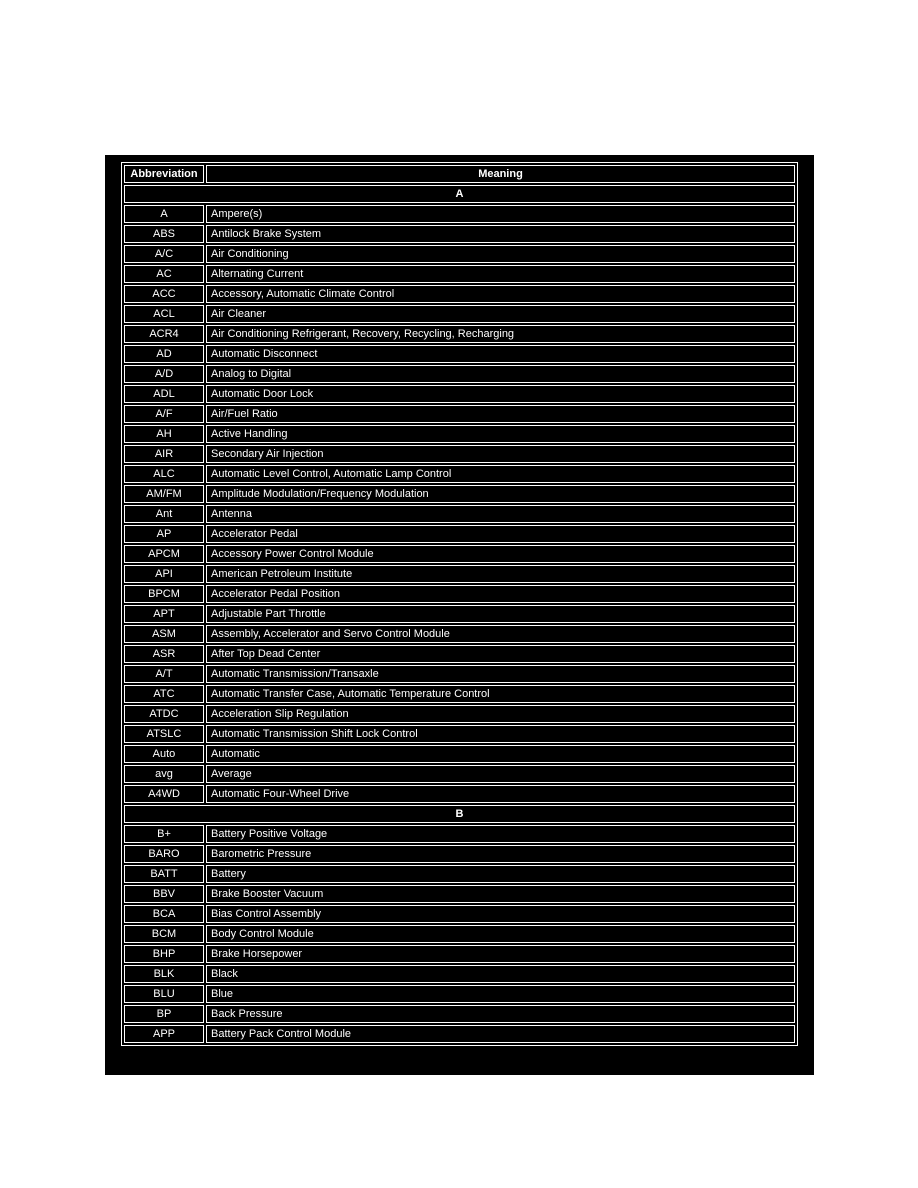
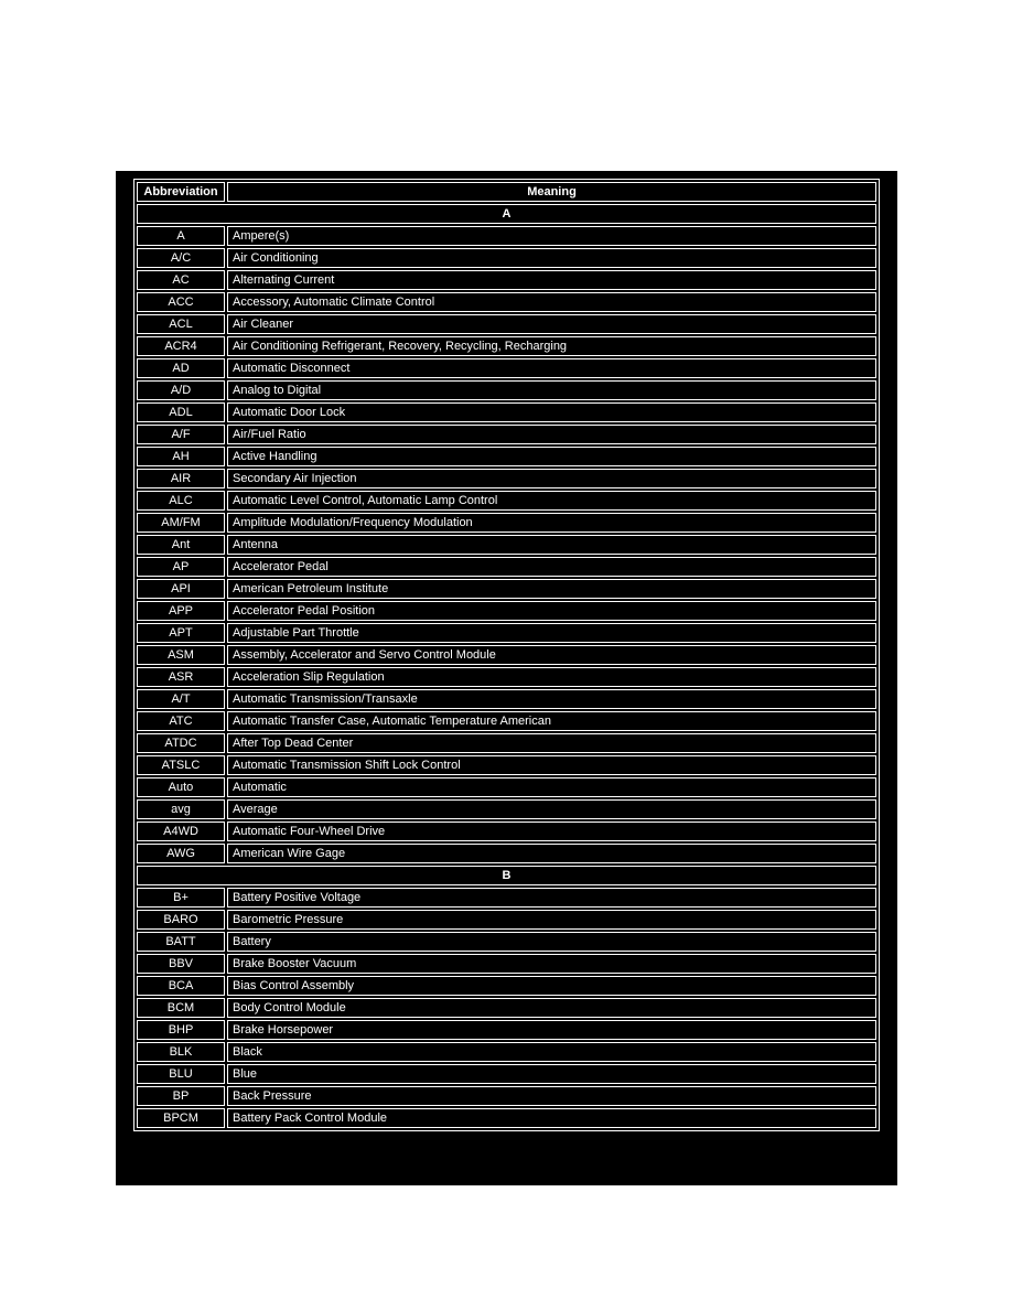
  Abbreviation	Meaning
  A
  A	Ampere(s)
- ABS	Antilock Brake System
  A/C	Air Conditioning
  AC	Alternating Current
  ACC	Accessory, Automatic Climate Control
  ACL	Air Cleaner
  ACR4	Air Conditioning Refrigerant, Recovery, Recycling, Recharging
  AD	Automatic Disconnect
  A/D	Analog to Digital
  ADL	Automatic Door Lock
  A/F	Air/Fuel Ratio
  AH	Active Handling
  AIR	Secondary Air Injection
  ALC	Automatic Level Control, Automatic Lamp Control
  AM/FM	Amplitude Modulation/Frequency Modulation
  Ant	Antenna
  AP	Accelerator Pedal
- APCM	Accessory Power Control Module
  API	American Petroleum Institute
- BPCM	Accelerator Pedal Position
+ APP	Accelerator Pedal Position
  APT	Adjustable Part Throttle
  ASM	Assembly, Accelerator and Servo Control Module
- ASR	After Top Dead Center
+ ASR	Acceleration Slip Regulation
  A/T	Automatic Transmission/Transaxle
- ATC	Automatic Transfer Case, Automatic Temperature Control
+ ATC	Automatic Transfer Case, Automatic Temperature American
- ATDC	Acceleration Slip Regulation
+ ATDC	After Top Dead Center
  ATSLC	Automatic Transmission Shift Lock Control
  Auto	Automatic
  avg	Average
  A4WD	Automatic Four-Wheel Drive
+ AWG	American Wire Gage
  B
  B+	Battery Positive Voltage
  BARO	Barometric Pressure
  BATT	Battery
  BBV	Brake Booster Vacuum
  BCA	Bias Control Assembly
  BCM	Body Control Module
  BHP	Brake Horsepower
  BLK	Black
  BLU	Blue
  BP	Back Pressure
- APP	Battery Pack Control Module
+ BPCM	Battery Pack Control Module
